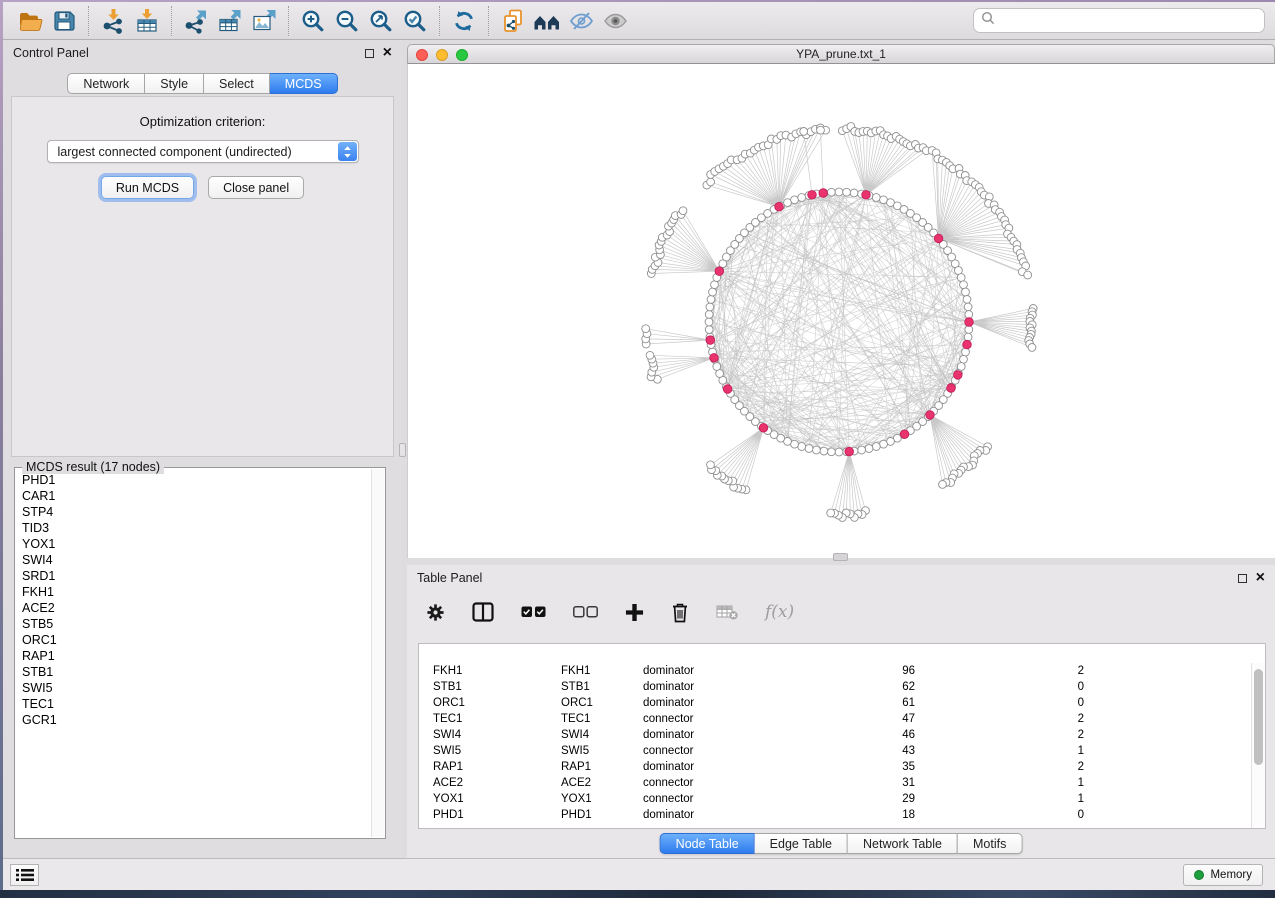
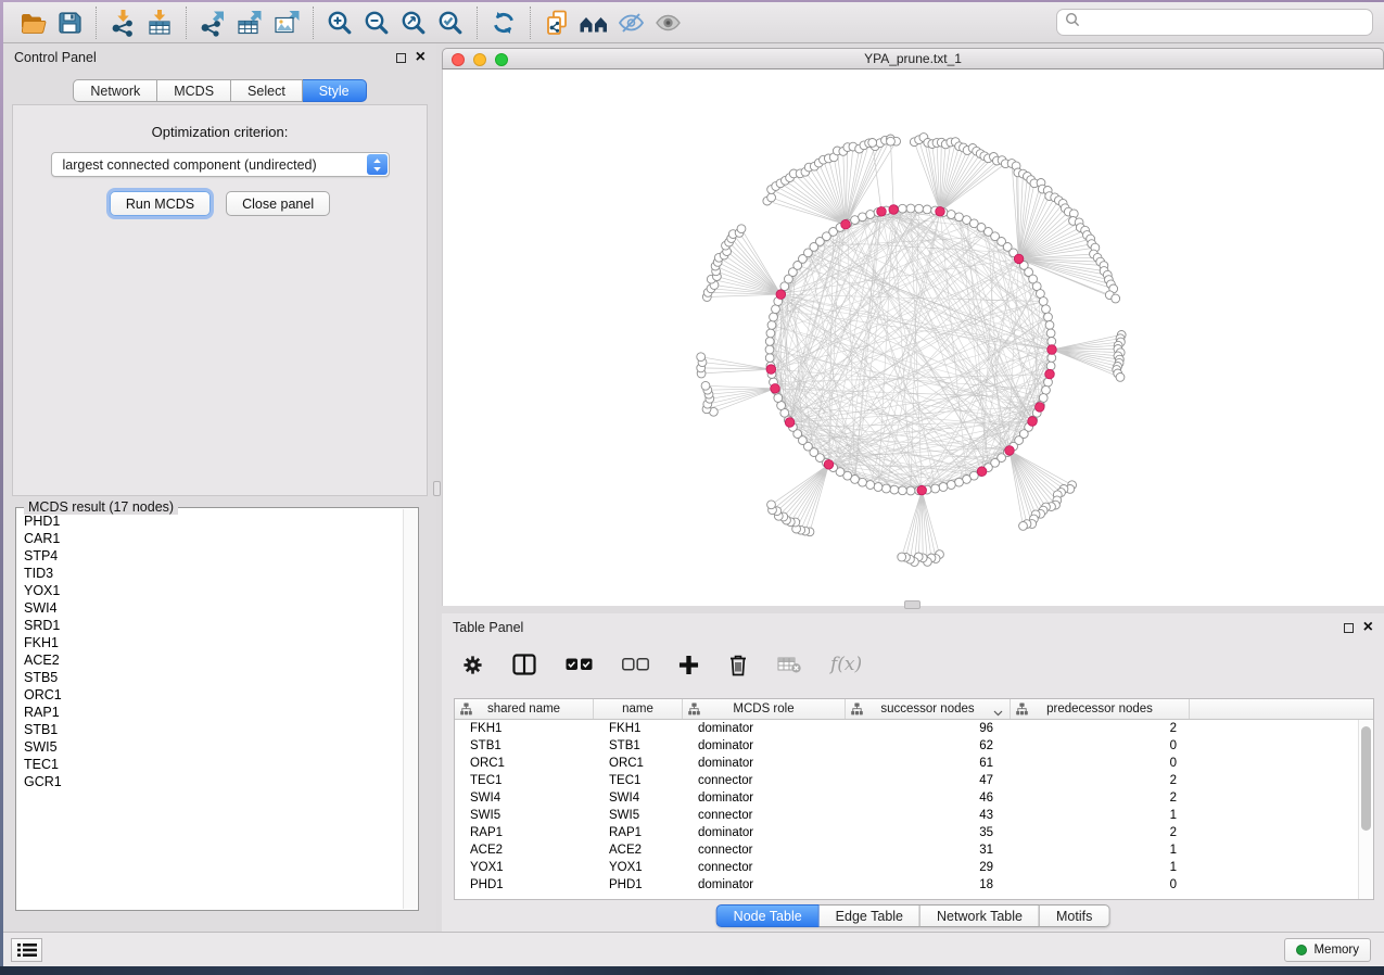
  Control Panel
  ×
  Network
- Style
+ MCDS
  Select
- MCDS
+ Style
  Optimization criterion:
  largest connected component (undirected)
  Run MCDS
  Close panel
  MCDS result (17 nodes)
  PHD1
  CAR1
  STP4
  TID3
  YOX1
  SWI4
  SRD1
  FKH1
  ACE2
  STB5
  ORC1
  RAP1
  STB1
  SWI5
  TEC1
  GCR1
  YPA_prune.txt_1
  Table Panel
  ×
  f(x)
+ shared name
+ name
+ MCDS role
+ successor nodes
+ predecessor nodes
  FKH1
  FKH1
  dominator
  96
  2
  STB1
  STB1
  dominator
  62
  0
  ORC1
  ORC1
  dominator
  61
  0
  TEC1
  TEC1
  connector
  47
  2
  SWI4
  SWI4
  dominator
  46
  2
  SWI5
  SWI5
  connector
  43
  1
  RAP1
  RAP1
  dominator
  35
  2
  ACE2
  ACE2
  connector
  31
  1
  YOX1
  YOX1
  connector
  29
  1
  PHD1
  PHD1
  dominator
  18
  0
  Node Table
  Edge Table
  Network Table
  Motifs
  Memory
